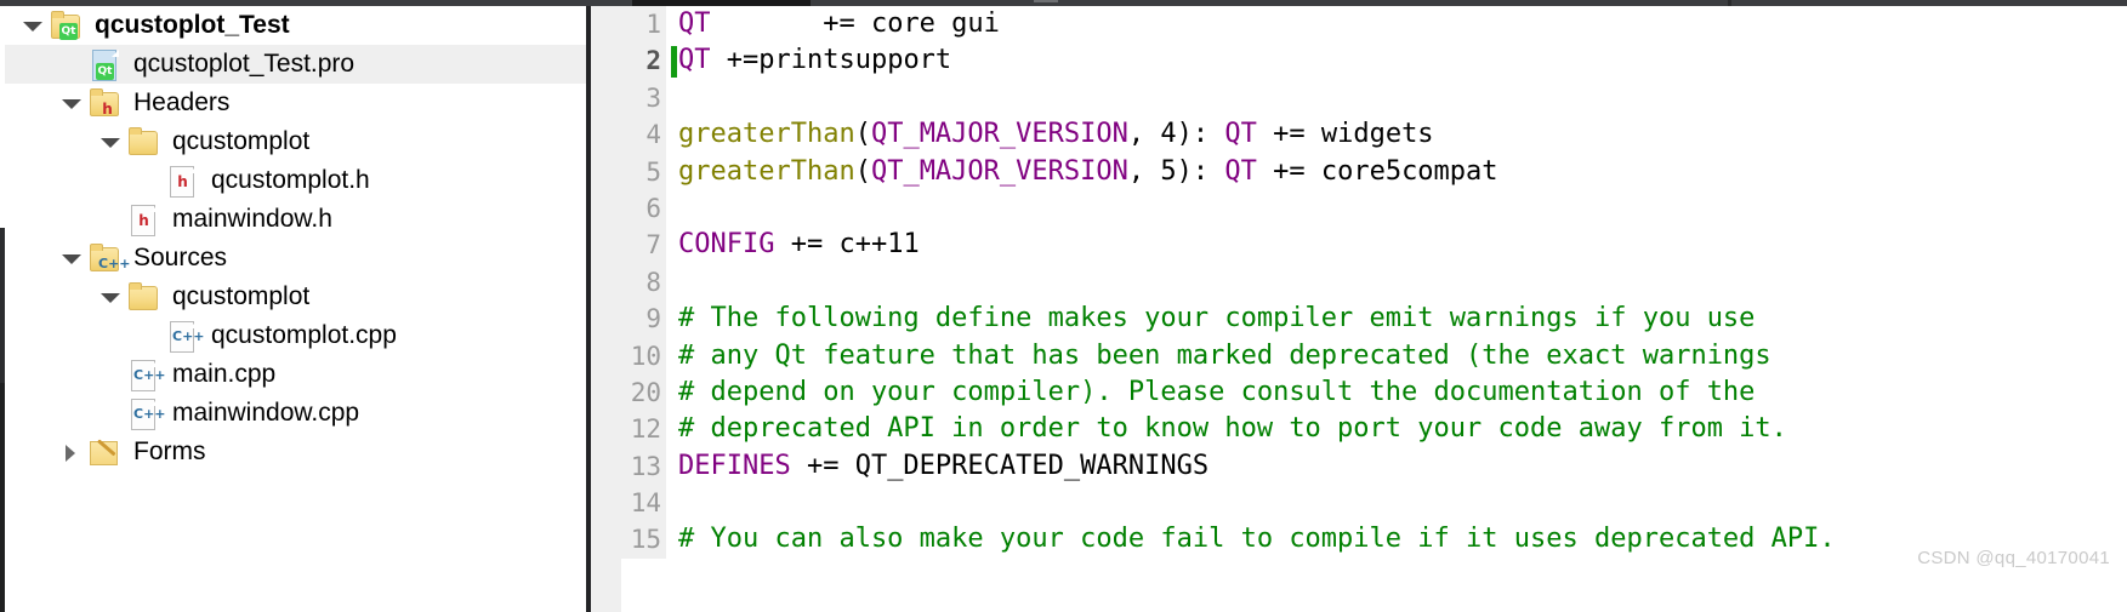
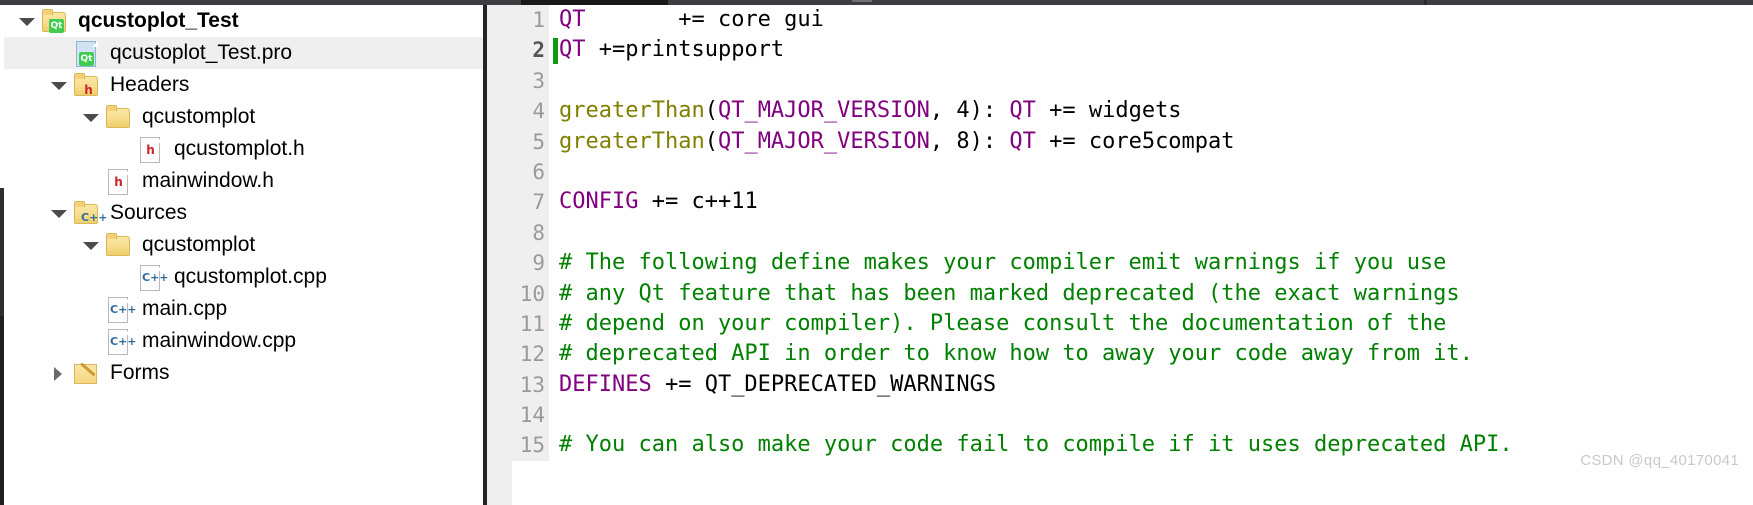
  Qt
  qcustoplot_Test
  Qt
  qcustoplot_Test.pro
  h
  Headers
  qcustomplot
  h
  qcustomplot.h
  h
  mainwindow.h
  C++
  Sources
  qcustomplot
  C++
  qcustomplot.cpp
  C++
  main.cpp
  C++
  mainwindow.cpp
  Forms
  1
  QT += core gui
  2
  QT +=printsupport
  3
  4
  greaterThan(QT_MAJOR_VERSION, 4): QT += widgets
  5
- greaterThan(QT_MAJOR_VERSION, 5): QT += core5compat
+ greaterThan(QT_MAJOR_VERSION, 8): QT += core5compat
  6
  7
  CONFIG += c++11
  8
  9
  # The following define makes your compiler emit warnings if you use
  10
  # any Qt feature that has been marked deprecated (the exact warnings
- 20
+ 11
  # depend on your compiler). Please consult the documentation of the
  12
- # deprecated API in order to know how to port your code away from it.
+ # deprecated API in order to know how to away your code away from it.
  13
  DEFINES += QT_DEPRECATED_WARNINGS
  14
  15
  # You can also make your code fail to compile if it uses deprecated API.
  CSDN @qq_40170041
